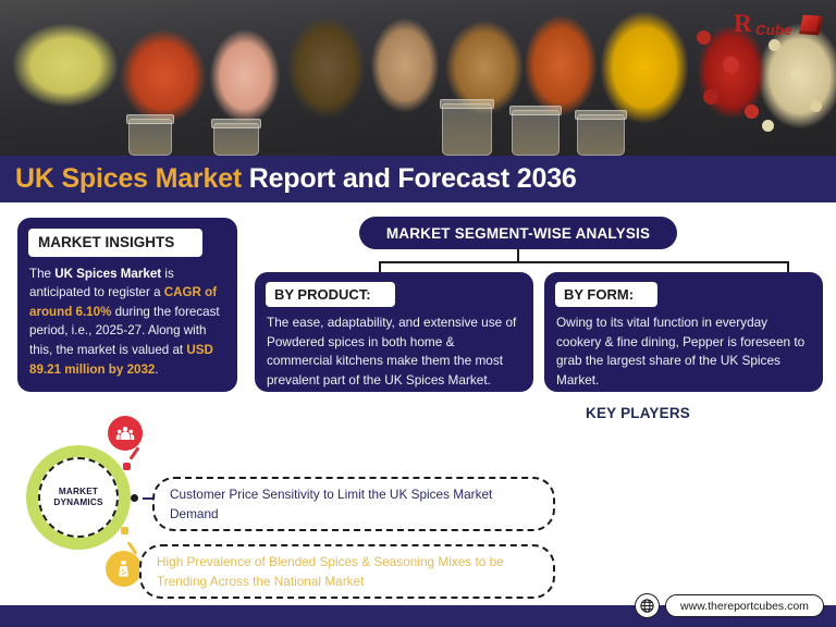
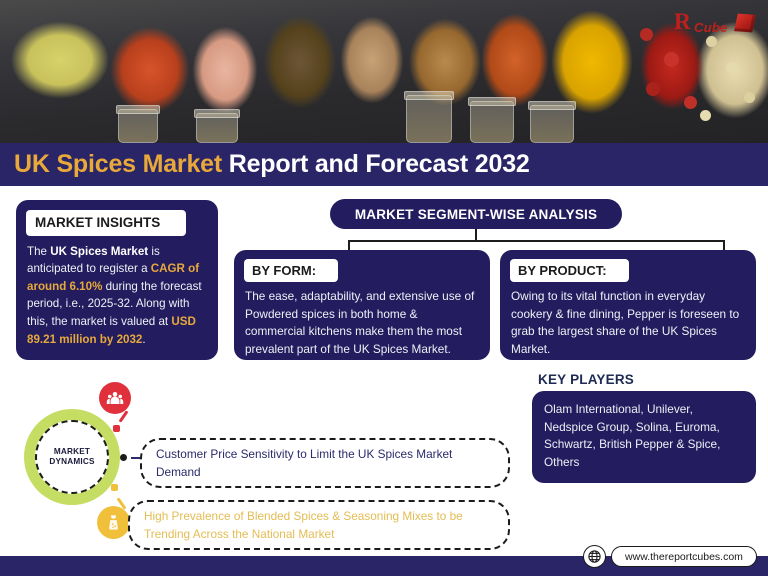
  Cube
- UK Spices Market Report and Forecast 2036
+ UK Spices Market Report and Forecast 2032
  MARKET INSIGHTS
- The UK Spices Market is anticipated to register a CAGR of around 6.10% during the forecast period, i.e., 2025-27. Along with this, the market is valued at USD 89.21 million by 2032.
+ The UK Spices Market is anticipated to register a CAGR of around 6.10% during the forecast period, i.e., 2025-32. Along with this, the market is valued at USD 89.21 million by 2032.
  MARKET SEGMENT-WISE ANALYSIS
- BY PRODUCT:
+ BY FORM:
  The ease, adaptability, and extensive use of Powdered spices in both home & commercial kitchens make them the most prevalent part of the UK Spices Market.
- BY FORM:
+ BY PRODUCT:
  Owing to its vital function in everyday cookery & fine dining, Pepper is foreseen to grab the largest share of the UK Spices Market.
  MARKET
  DYNAMICS
  Customer Price Sensitivity to Limit the UK Spices Market Demand
  High Prevalence of Blended Spices & Seasoning Mixes to be Trending Across the National Market
  KEY PLAYERS
+ Olam International, Unilever, Nedspice Group, Solina, Euroma, Schwartz, British Pepper & Spice, Others
  www.thereportcubes.com
